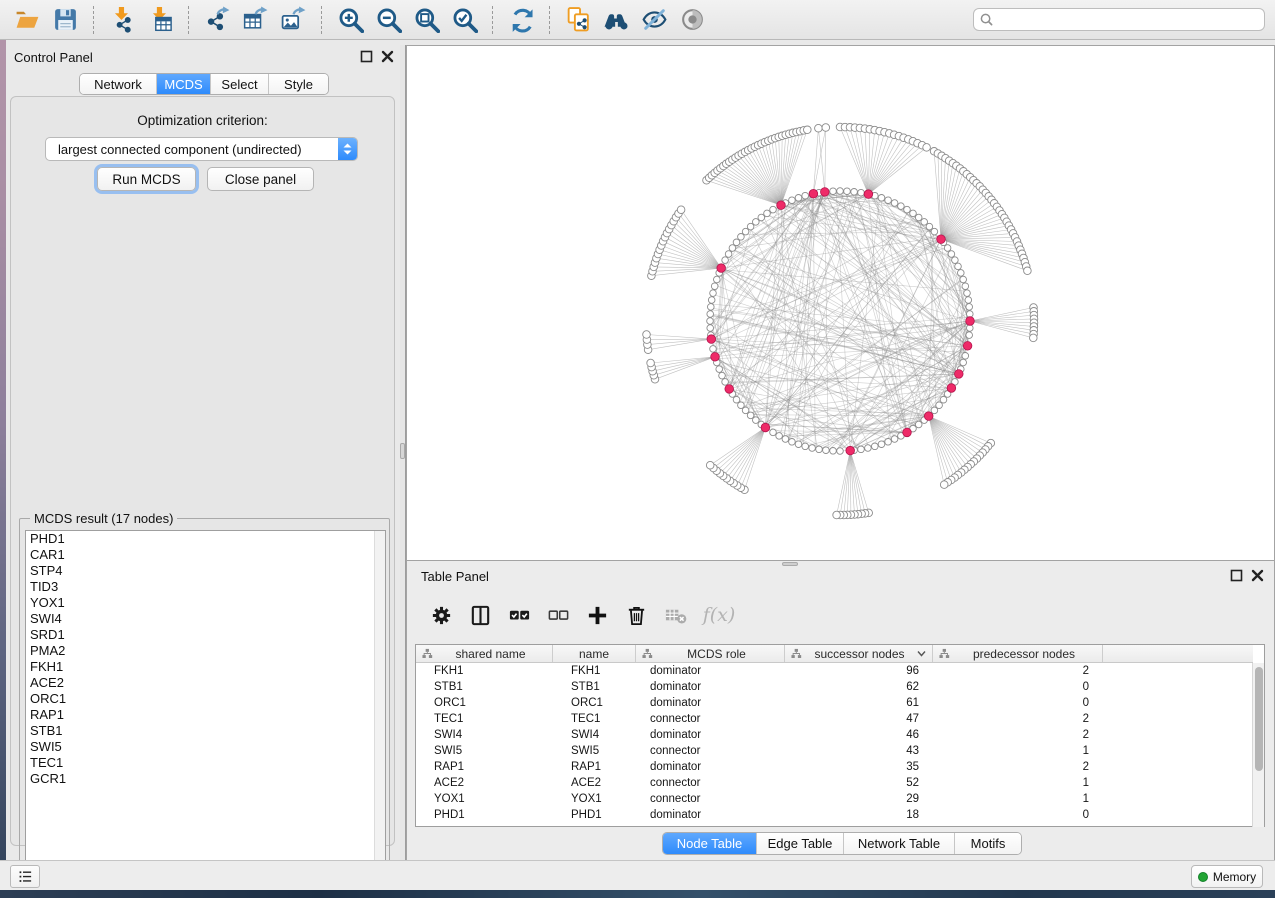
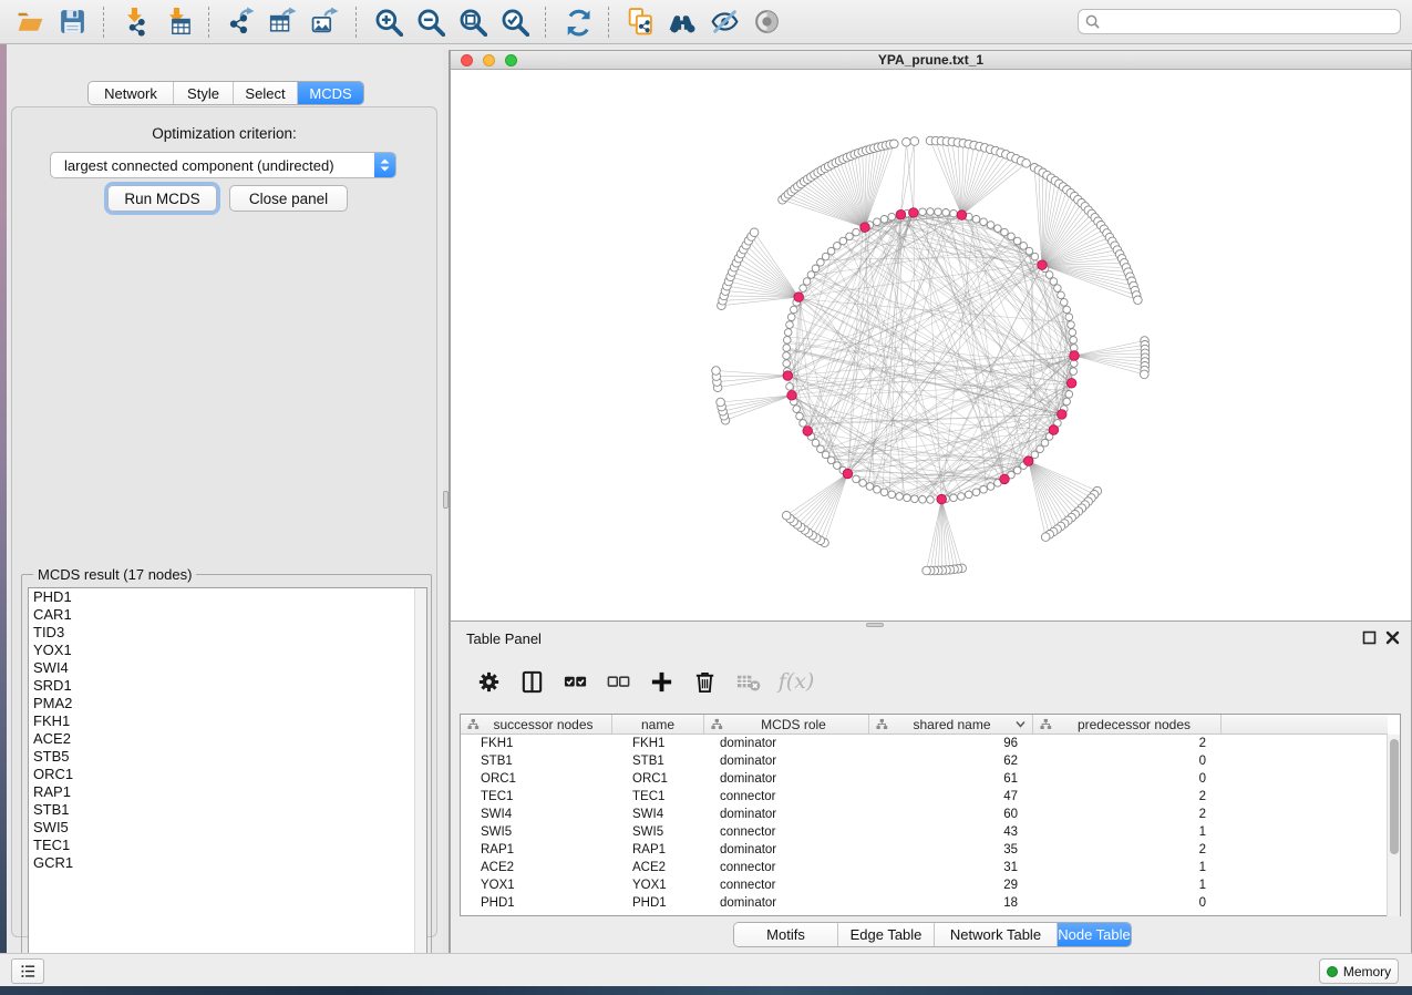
- Control Panel
  Network
- MCDS
+ Style
  Select
- Style
+ MCDS
  Optimization criterion:
  largest connected component (undirected)
  Run MCDS
  Close panel
  MCDS result (17 nodes)
  PHD1
  CAR1
- STP4
  TID3
  YOX1
  SWI4
  SRD1
  PMA2
  FKH1
  ACE2
+ STB5
  ORC1
  RAP1
  STB1
  SWI5
  TEC1
  GCR1
+ YPA_prune.txt_1
  Table Panel
  f(x)
- shared name
+ successor nodes
  name
  MCDS role
- successor nodes
+ shared name
  predecessor nodes
  FKH1
  FKH1
  dominator
  96
  2
  STB1
  STB1
  dominator
  62
  0
  ORC1
  ORC1
  dominator
  61
  0
  TEC1
  TEC1
  connector
  47
  2
  SWI4
  SWI4
  dominator
- 46
+ 60
  2
  SWI5
  SWI5
  connector
  43
  1
  RAP1
  RAP1
  dominator
  35
  2
  ACE2
  ACE2
  connector
- 52
+ 31
  1
  YOX1
  YOX1
  connector
  29
  1
  PHD1
  PHD1
  dominator
  18
  0
- Node Table
+ Motifs
  Edge Table
  Network Table
- Motifs
+ Node Table
  Memory
